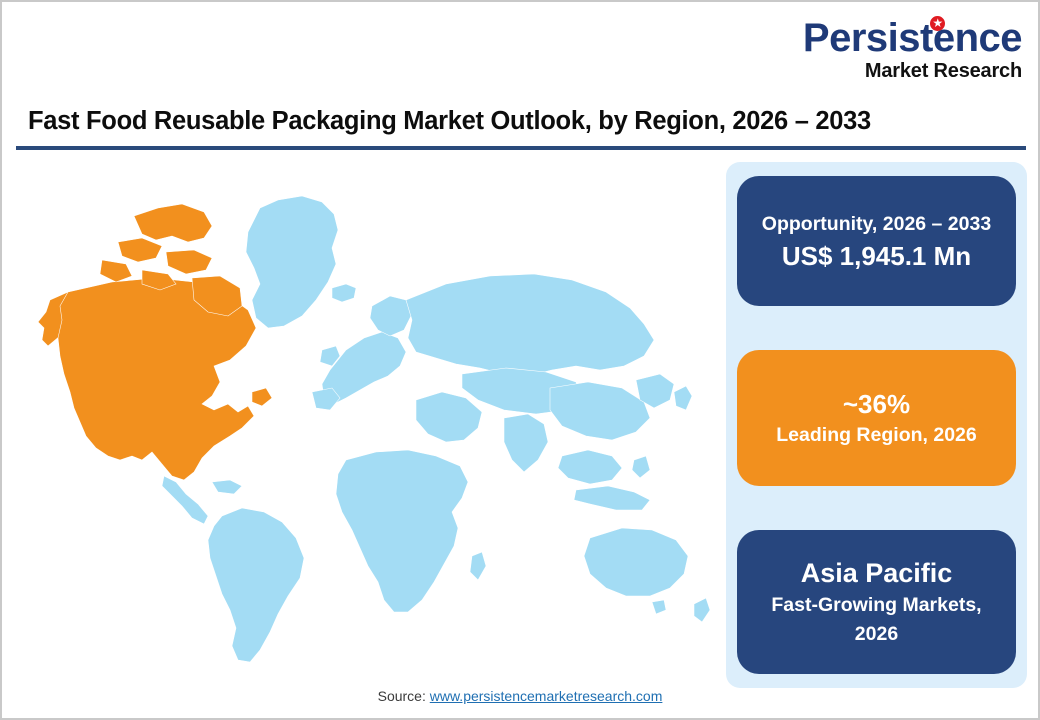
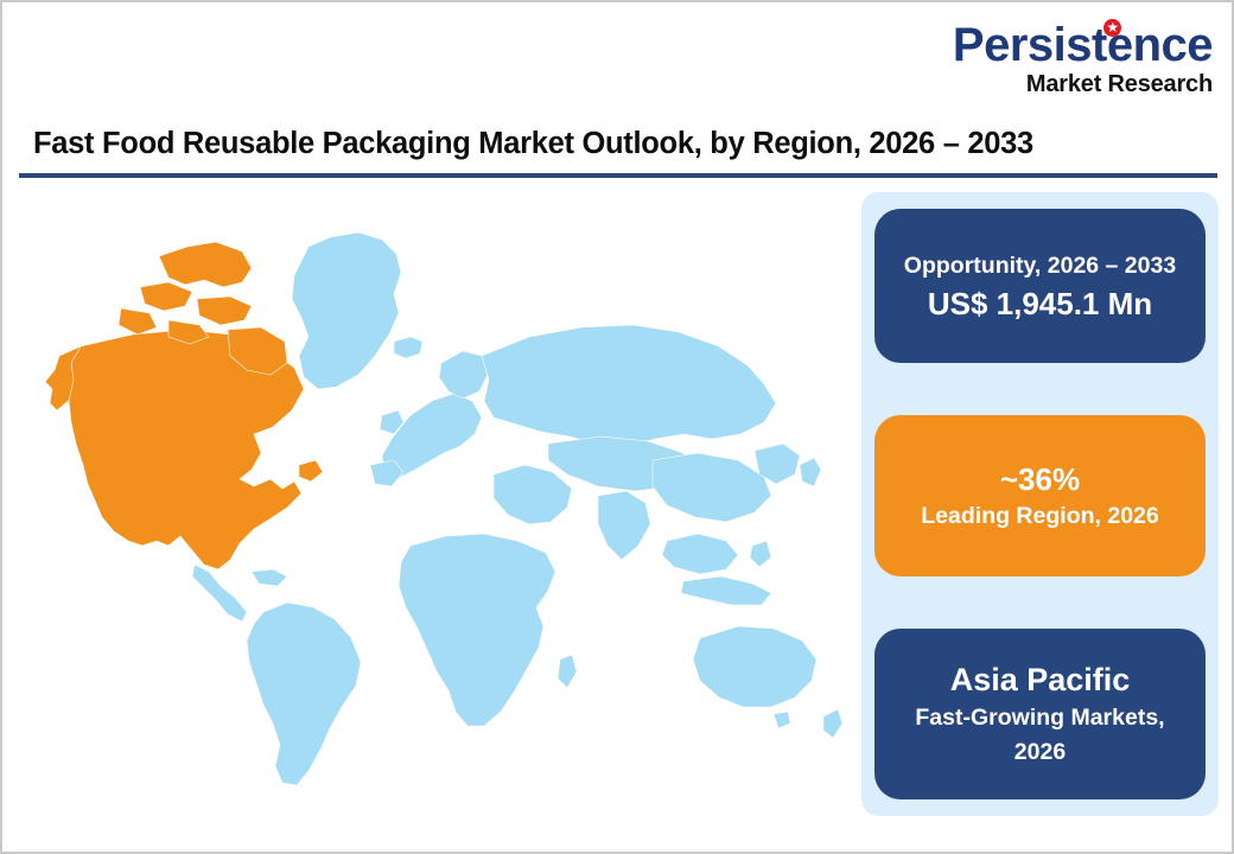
  Persistence
  ★
  Market Research
  Fast Food Reusable Packaging Market Outlook, by Region, 2026 – 2033
  Opportunity, 2026 – 2033
  US$ 1,945.1 Mn
  ~36%
  Leading Region, 2026
  Asia Pacific
  Fast-Growing Markets,
  2026
- Source: www.persistencemarketresearch.com
